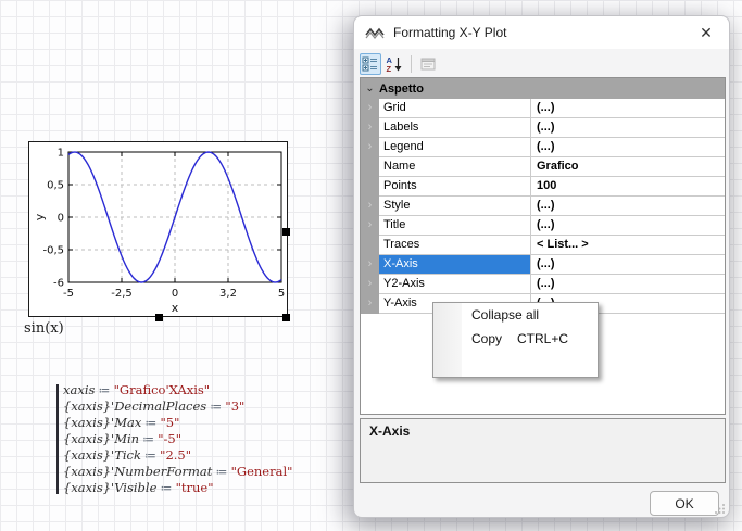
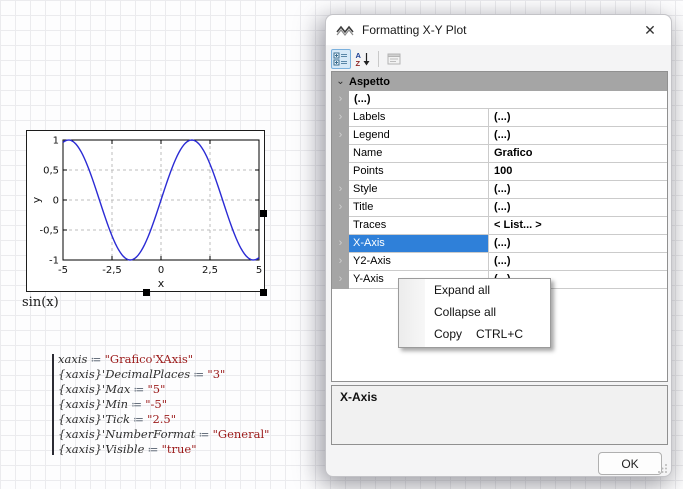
  -5
  -2,5
  0
- 3,2
+ 2,5
  5
  1
  0,5
  0
  -0,5
- -6
+ -1
  x
  sin(x)
  xaxis ≔ "Grafico'XAxis"
  {xaxis}'DecimalPlaces ≔ "3"
  {xaxis}'Max ≔ "5"
  {xaxis}'Min ≔ "-5"
  {xaxis}'Tick ≔ "2.5"
  {xaxis}'NumberFormat ≔ "General"
  {xaxis}'Visible ≔ "true"
  Formatting X-Y Plot
  ✕
  A
  Z
  ⌄
  Aspetto
  ›
- Grid
  (...)
  ›
  Labels
  (...)
  ›
  Legend
  (...)
  Name
  Grafico
  Points
  100
  ›
  Style
  (...)
  ›
  Title
  (...)
  Traces
  < List... >
  ›
  X-Axis
  (...)
  ›
  Y2-Axis
  (...)
  ›
  Y-Axis
  X-Axis
  OK
+ Expand all
  Collapse all
  Copy CTRL+C
